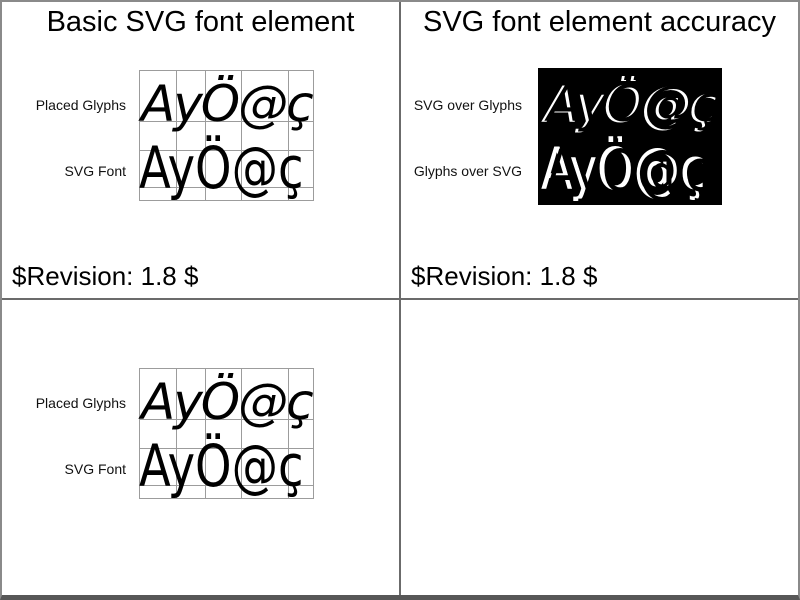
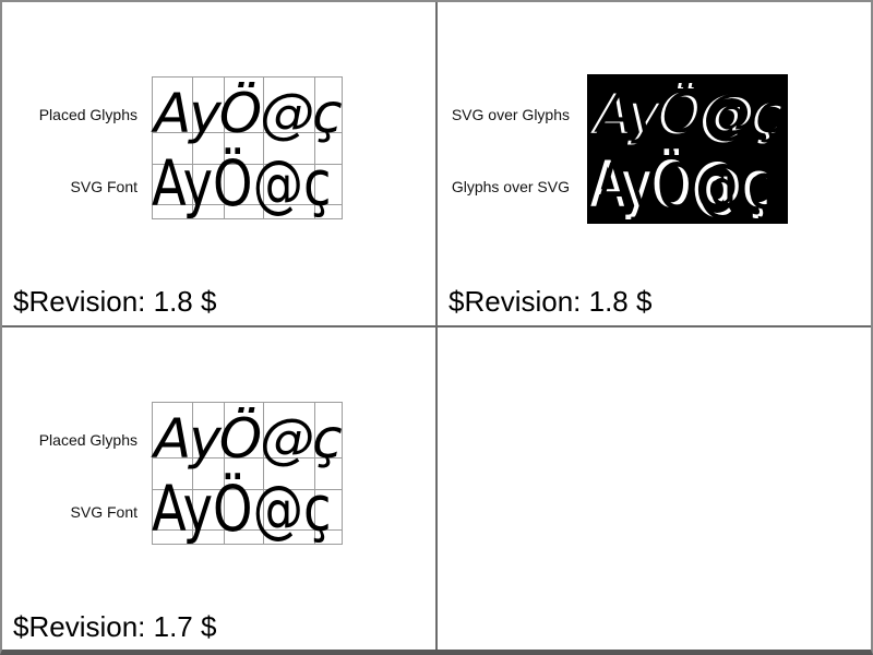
- Basic SVG font element
  Placed Glyphs
  SVG Font
  AyÖ@ç
  AyÖ@ç
  $Revision: 1.8 $
- SVG font element accuracy
  SVG over Glyphs
  Glyphs over SVG
  AyÖ@ç
  AyÖ@ç
  $Revision: 1.8 $
  Placed Glyphs
  SVG Font
  AyÖ@ç
  AyÖ@ç
+ $Revision: 1.7 $
